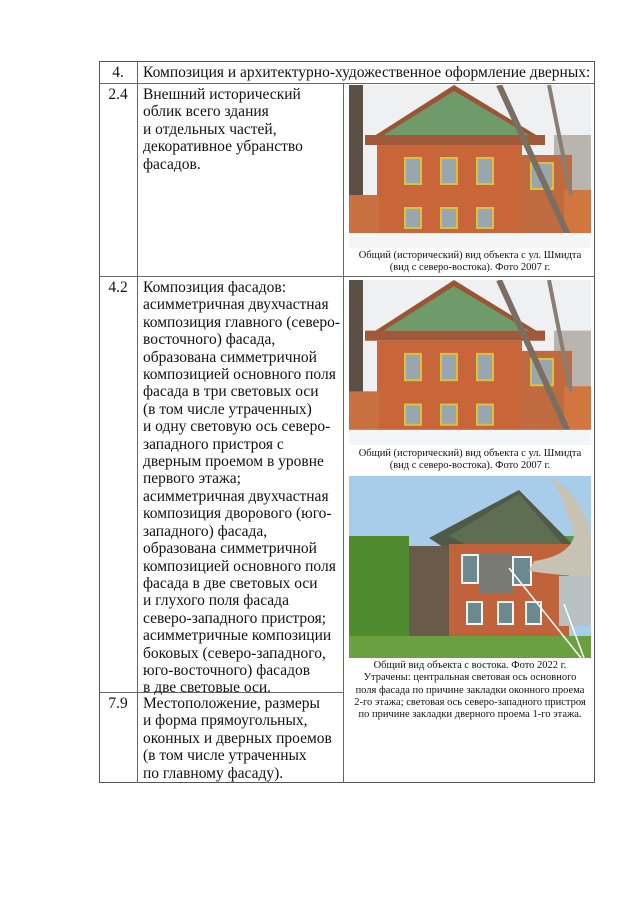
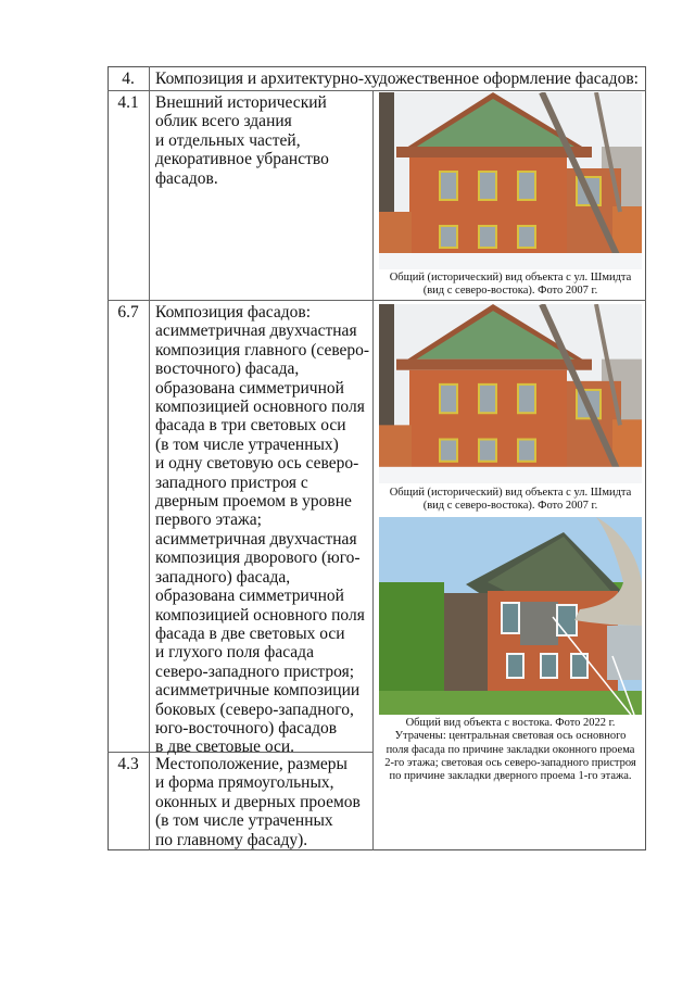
  4.
- Композиция и архитектурно-художественное оформление дверных:
+ Композиция и архитектурно-художественное оформление фасадов:
- 2.4
+ 4.1
  Внешний исторический
  облик всего здания
  и отдельных частей,
  декоративное убранство
  фасадов.
  Общий (исторический) вид объекта с ул. Шмидта
  (вид с северо-востока). Фото 2007 г.
- 4.2
+ 6.7
  Композиция фасадов:
  асимметричная двухчастная
  композиция главного (северо-
  восточного) фасада,
  образована симметричной
  композицией основного поля
  фасада в три световых оси
  (в том числе утраченных)
  и одну световую ось северо-
  западного пристроя с
  дверным проемом в уровне
  первого этажа;
  асимметричная двухчастная
  композиция дворового (юго-
  западного) фасада,
  образована симметричной
  композицией основного поля
  фасада в две световых оси
  и глухого поля фасада
  северо-западного пристроя;
  асимметричные композиции
  боковых (северо-западного,
  юго-восточного) фасадов
  в две световые оси.
  Общий (исторический) вид объекта с ул. Шмидта
  (вид с северо-востока). Фото 2007 г.
  Общий вид объекта с востока. Фото 2022 г.
  Утрачены: центральная световая ось основного
  поля фасада по причине закладки оконного проема
  2-го этажа; световая ось северо-западного пристроя
  по причине закладки дверного проема 1-го этажа.
- 7.9
+ 4.3
  Местоположение, размеры
  и форма прямоугольных,
  оконных и дверных проемов
  (в том числе утраченных
  по главному фасаду).
